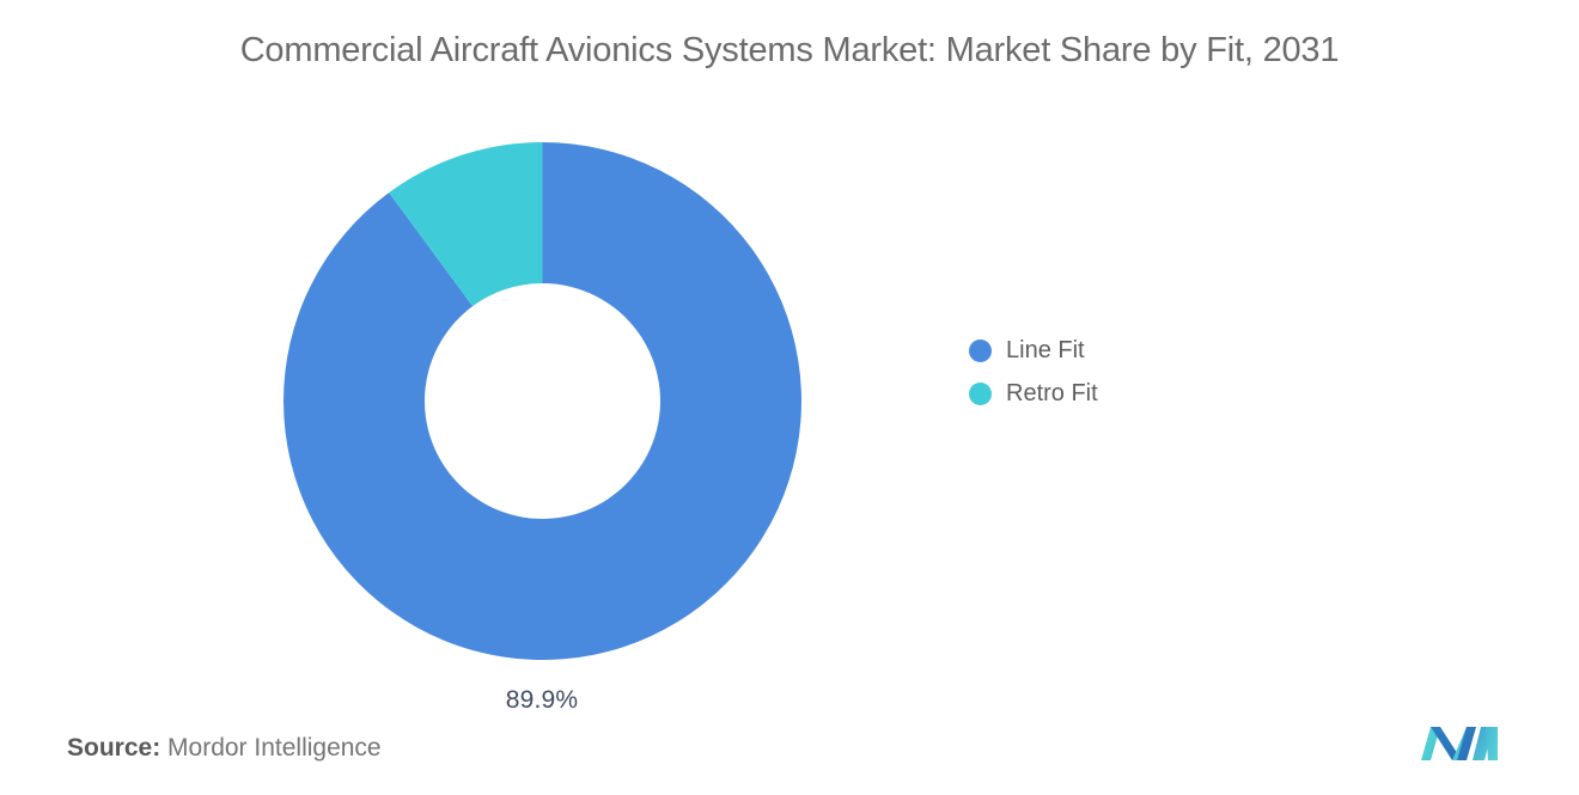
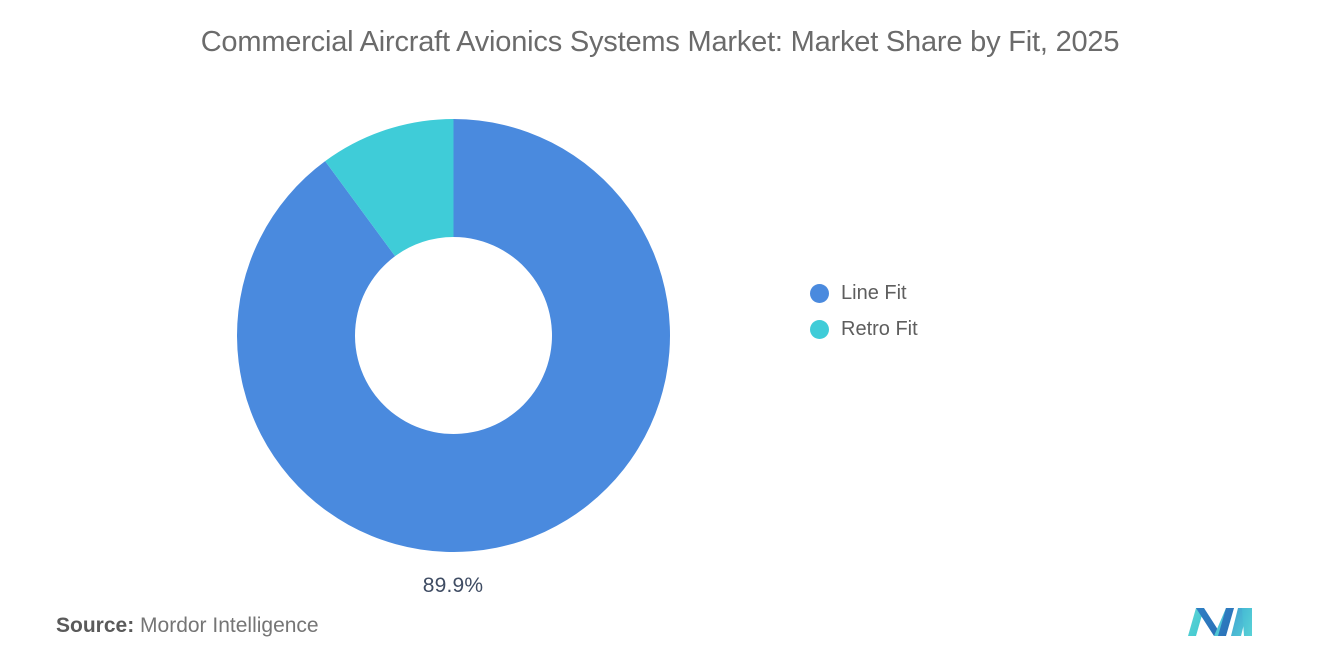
- Commercial Aircraft Avionics Systems Market: Market Share by Fit, 2031
+ Commercial Aircraft Avionics Systems Market: Market Share by Fit, 2025
  89.9%
  Line Fit
  Retro Fit
  Source: Mordor Intelligence
